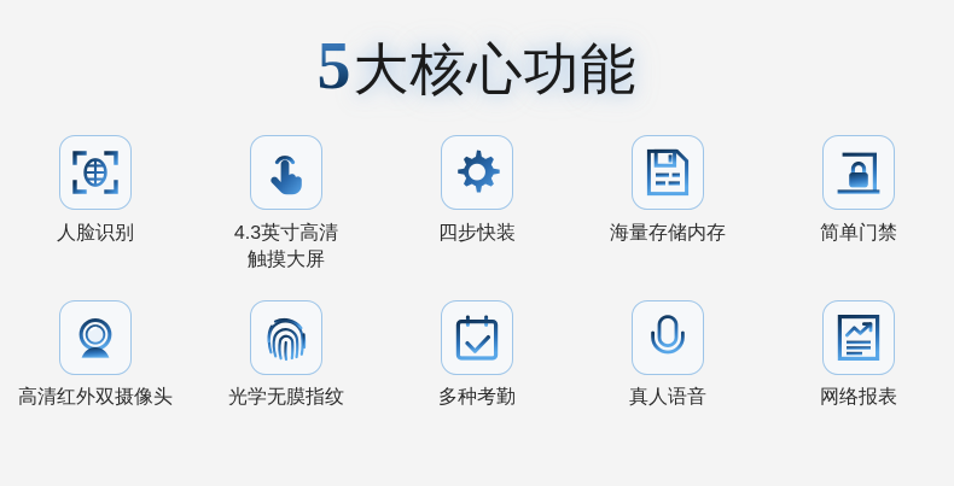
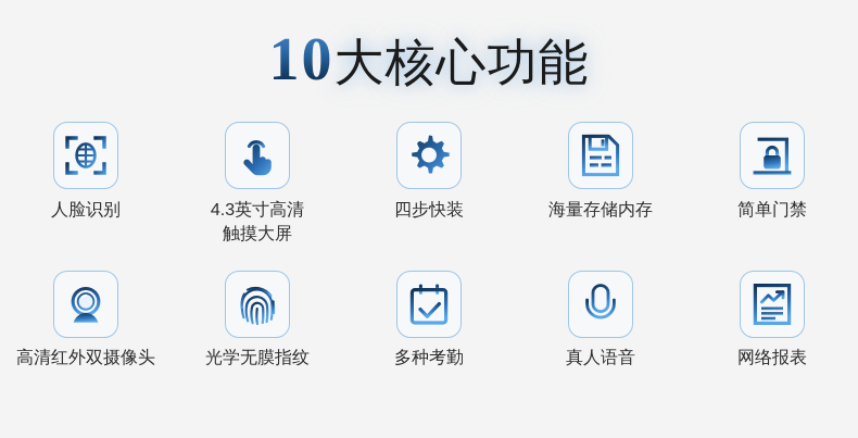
- 5大核心功能
+ 10大核心功能
  人脸识别
  4.3英寸高清
  触摸大屏
  四步快装
  海量存储内存
  简单门禁
  高清红外双摄像头
  光学无膜指纹
  多种考勤
  真人语音
  网络报表
